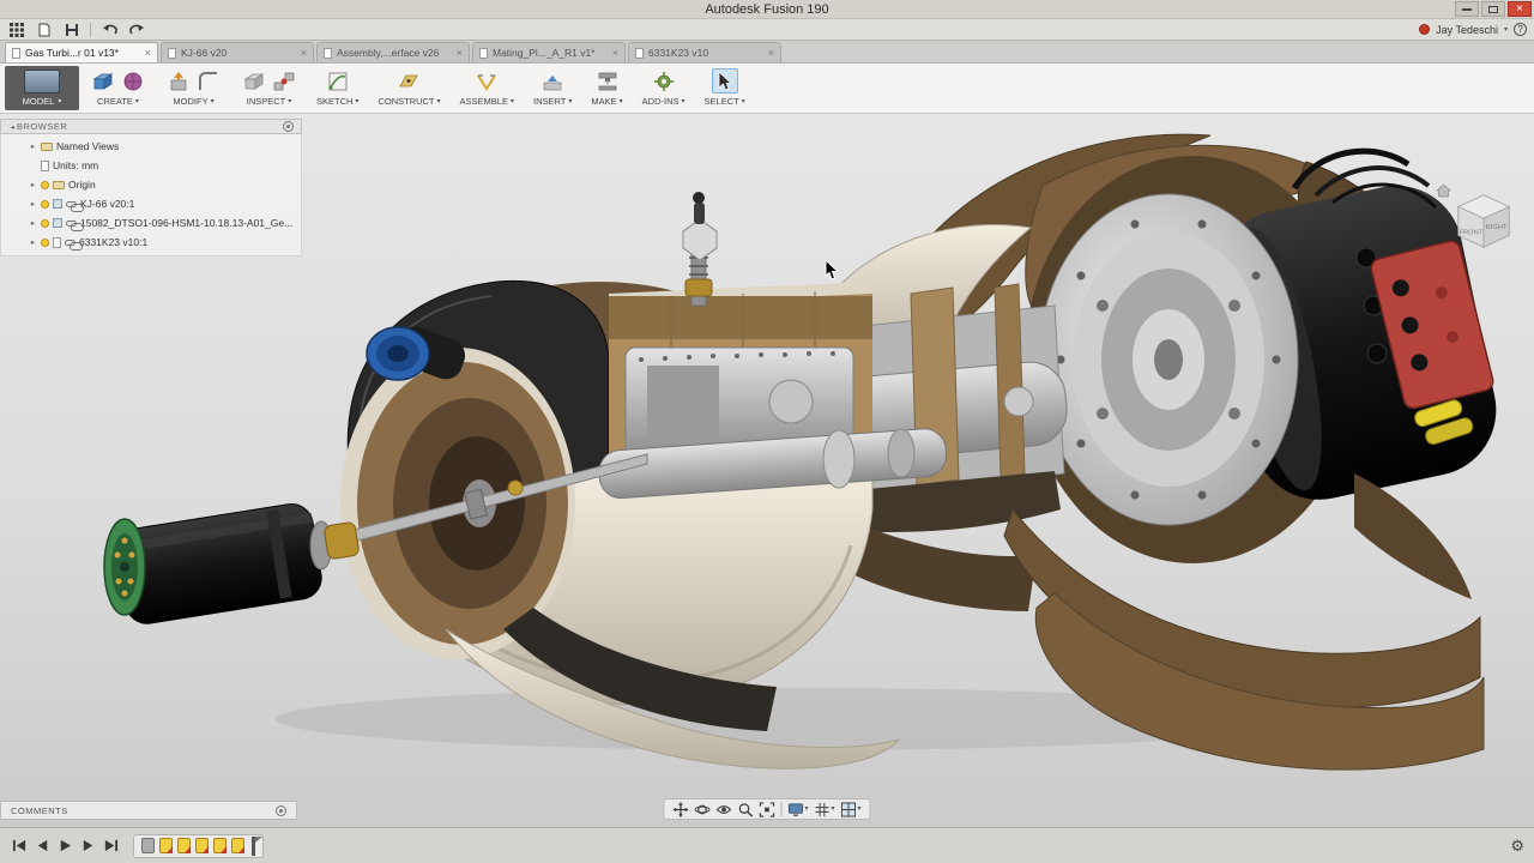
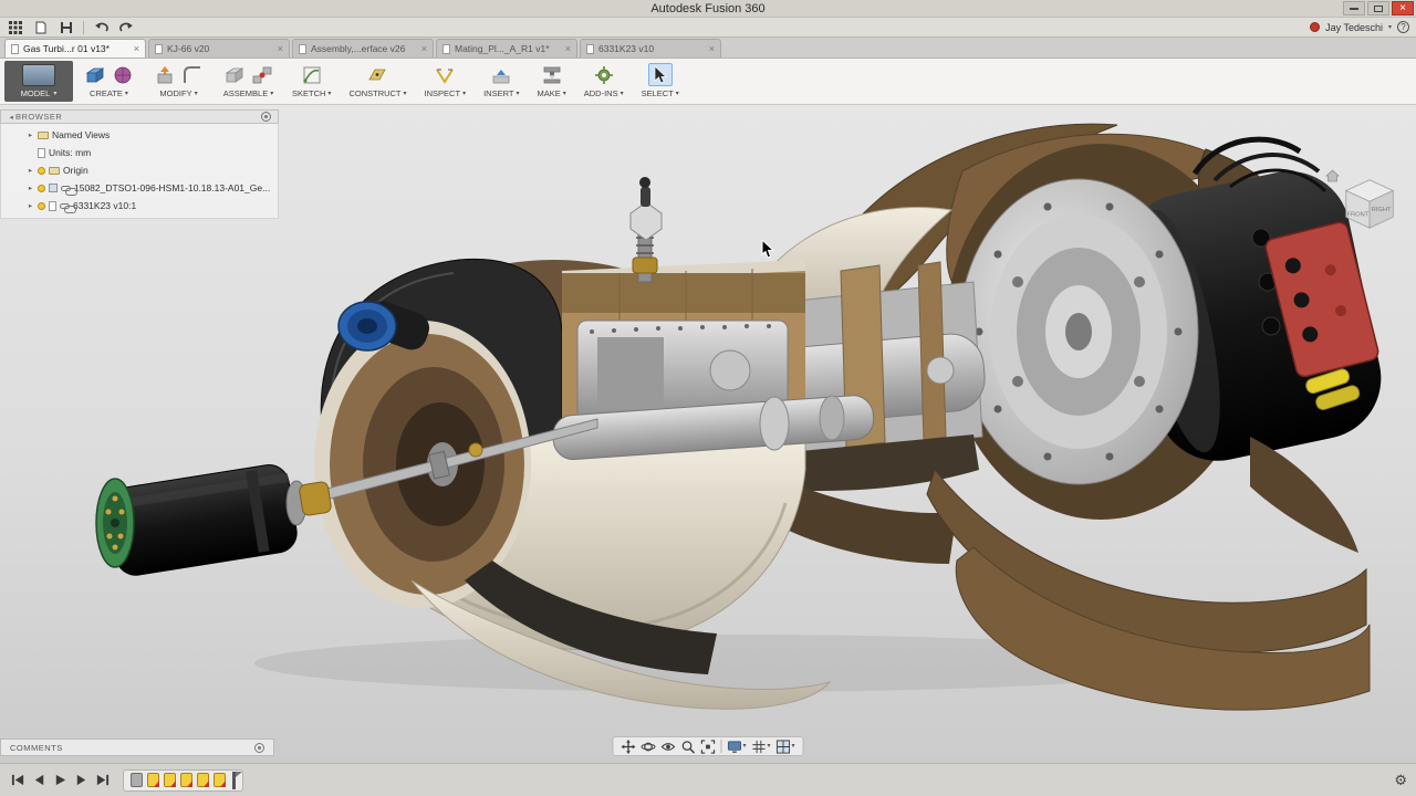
- Autodesk Fusion 190
+ Autodesk Fusion 360
  ×
  Jay Tedeschi
  ?
  Gas Turbi...r 01 v13*
  ×
  KJ-66 v20
  ×
  Assembly,...erface v26
  ×
  Mating_Pl..._A_R1 v1*
  ×
  6331K23 v10
  ×
  MODEL
  CREATE
  MODIFY
- INSPECT
+ ASSEMBLE
  SKETCH
  CONSTRUCT
- ASSEMBLE
+ INSPECT
  INSERT
  MAKE
  ADD-INS
  SELECT
  BROWSER
  Named Views
  Units: mm
  Origin
- KJ-66 v20:1
  15082_DTSO1-096-HSM1-10.18.13-A01_Ge...
  6331K23 v10:1
  COMMENTS
  ⚙
